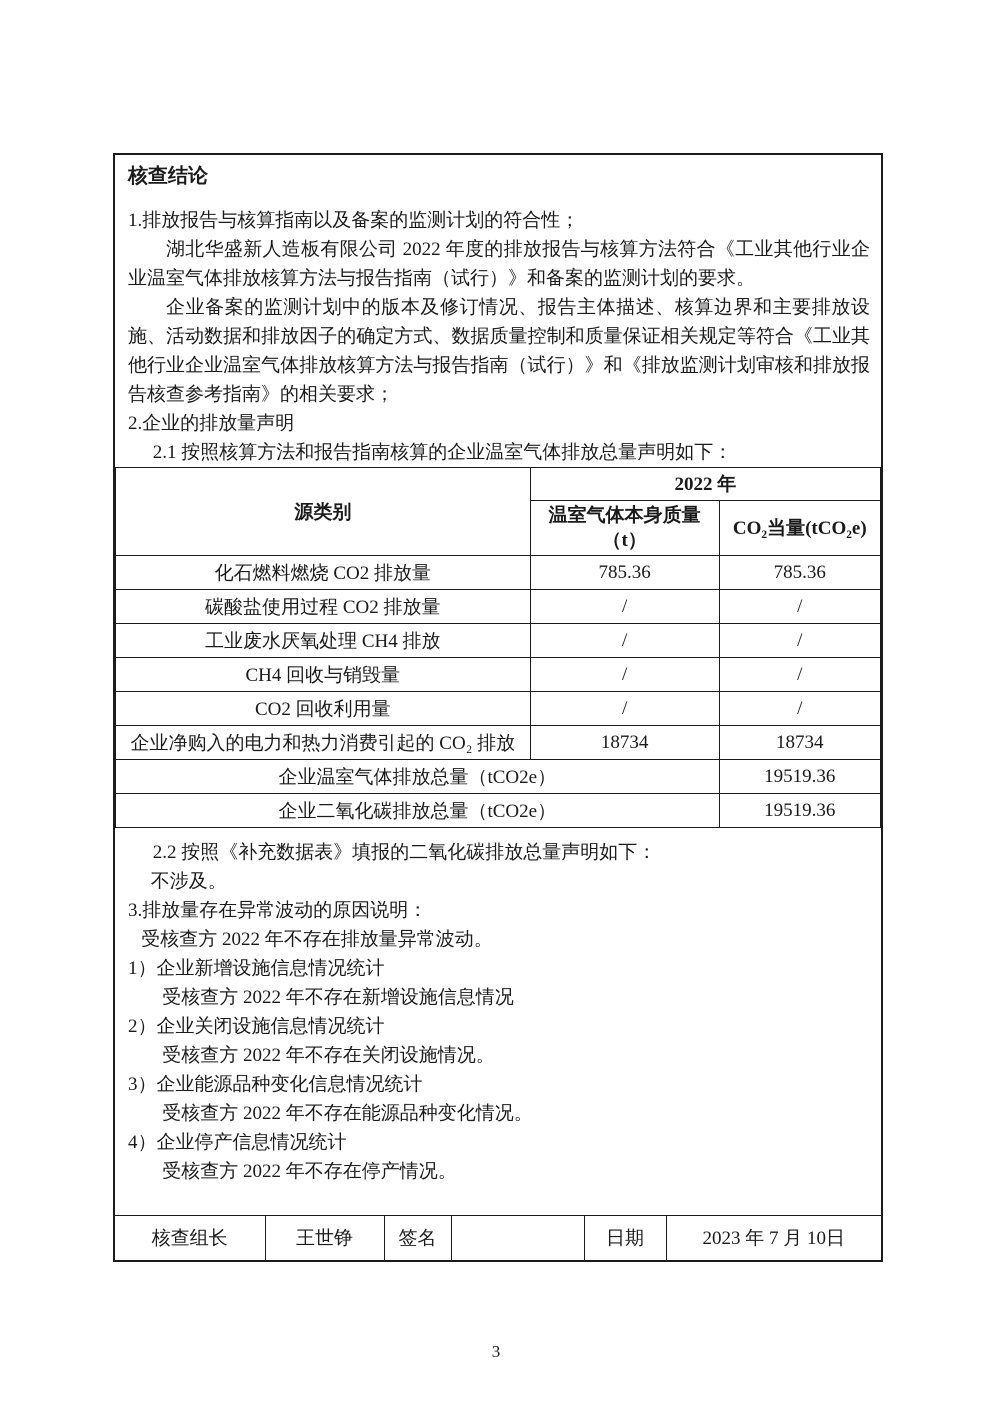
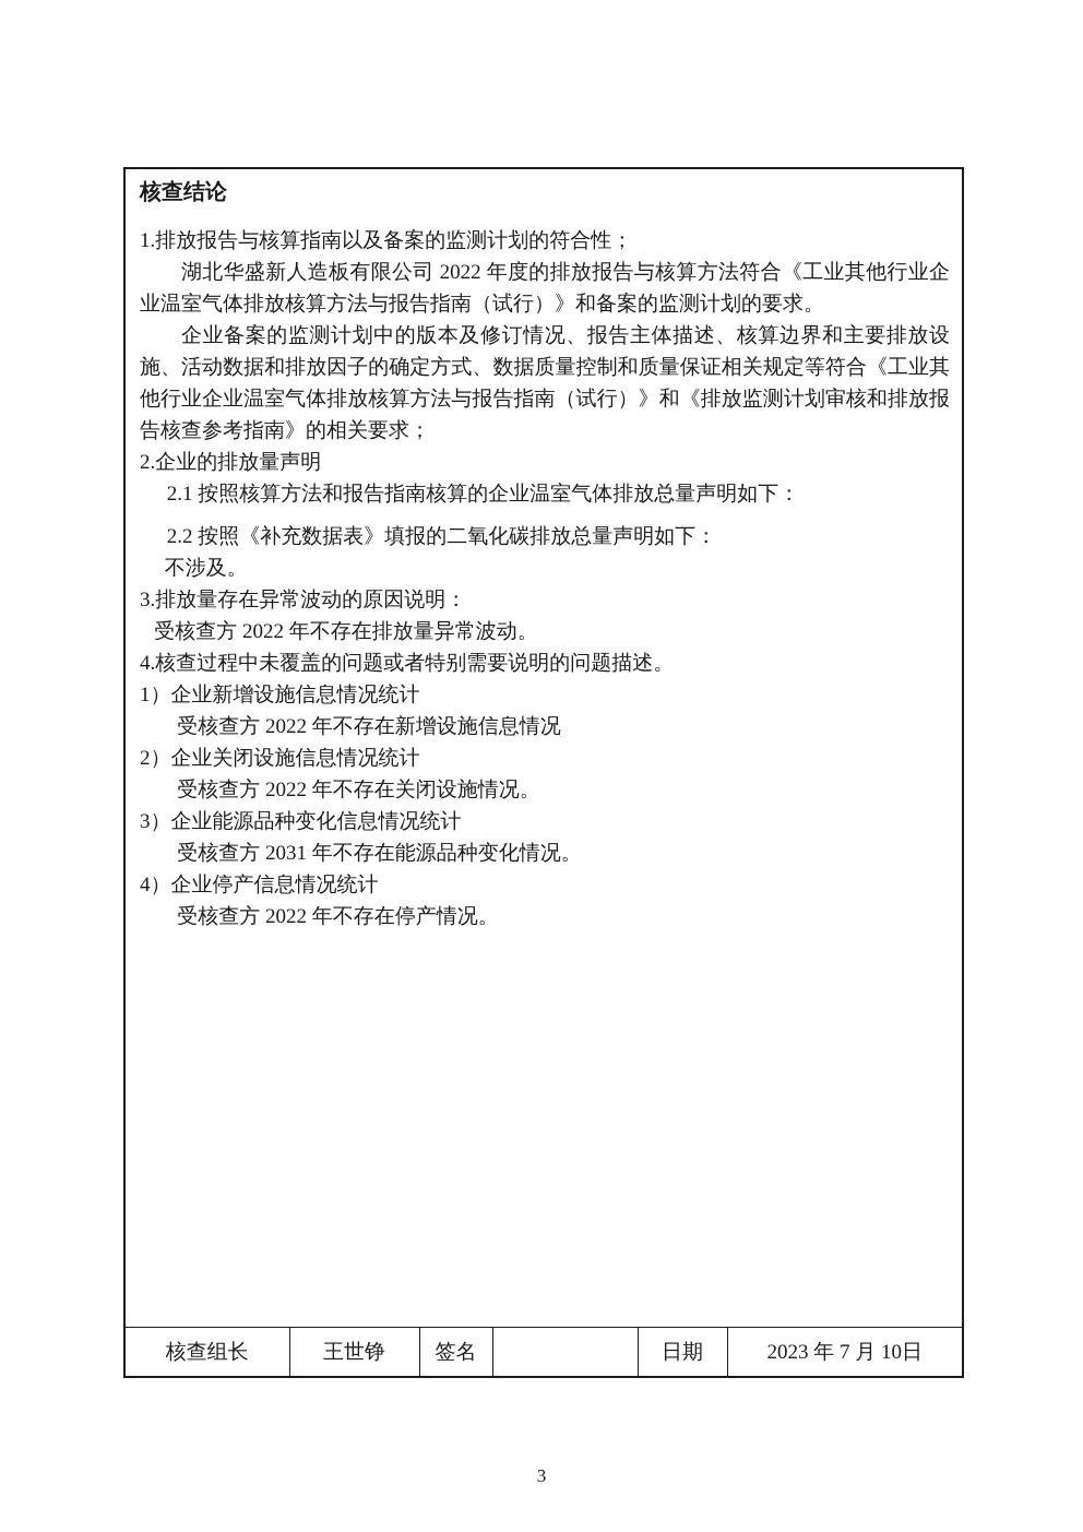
  核查结论
  1.排放报告与核算指南以及备案的监测计划的符合性；
  湖北华盛新人造板有限公司 2022 年度的排放报告与核算方法符合《工业其他行业企业温室气体排放核算方法与报告指南（试行）》和备案的监测计划的要求。
  企业备案的监测计划中的版本及修订情况、报告主体描述、核算边界和主要排放设施、活动数据和排放因子的确定方式、数据质量控制和质量保证相关规定等符合《工业其他行业企业温室气体排放核算方法与报告指南（试行）》和《排放监测计划审核和排放报告核查参考指南》的相关要求；
  2.企业的排放量声明
  2.1 按照核算方法和报告指南核算的企业温室气体排放总量声明如下：
- 源类别	2022 年
- 温室气体本身质量 （t）	CO₂当量(tCO₂e)
- 化石燃料燃烧 CO2 排放量	785.36	785.36
- 碳酸盐使用过程 CO2 排放量	/	/
- 工业废水厌氧处理 CH4 排放	/	/
- CH4 回收与销毁量	/	/
- CO2 回收利用量	/	/
- 企业净购入的电力和热力消费引起的 CO₂ 排放	18734	18734
- 企业温室气体排放总量（tCO2e）	19519.36
- 企业二氧化碳排放总量（tCO2e）	19519.36
  2.2 按照《补充数据表》填报的二氧化碳排放总量声明如下：
  不涉及。
  3.排放量存在异常波动的原因说明：
  受核查方 2022 年不存在排放量异常波动。
+ 4.核查过程中未覆盖的问题或者特别需要说明的问题描述。
  1）企业新增设施信息情况统计
  受核查方 2022 年不存在新增设施信息情况
  2）企业关闭设施信息情况统计
  受核查方 2022 年不存在关闭设施情况。
  3）企业能源品种变化信息情况统计
- 受核查方 2022 年不存在能源品种变化情况。
+ 受核查方 2031 年不存在能源品种变化情况。
  4）企业停产信息情况统计
  受核查方 2022 年不存在停产情况。
  核查组长	王世铮	签名		日期	2023 年 7 月 10日
  3
